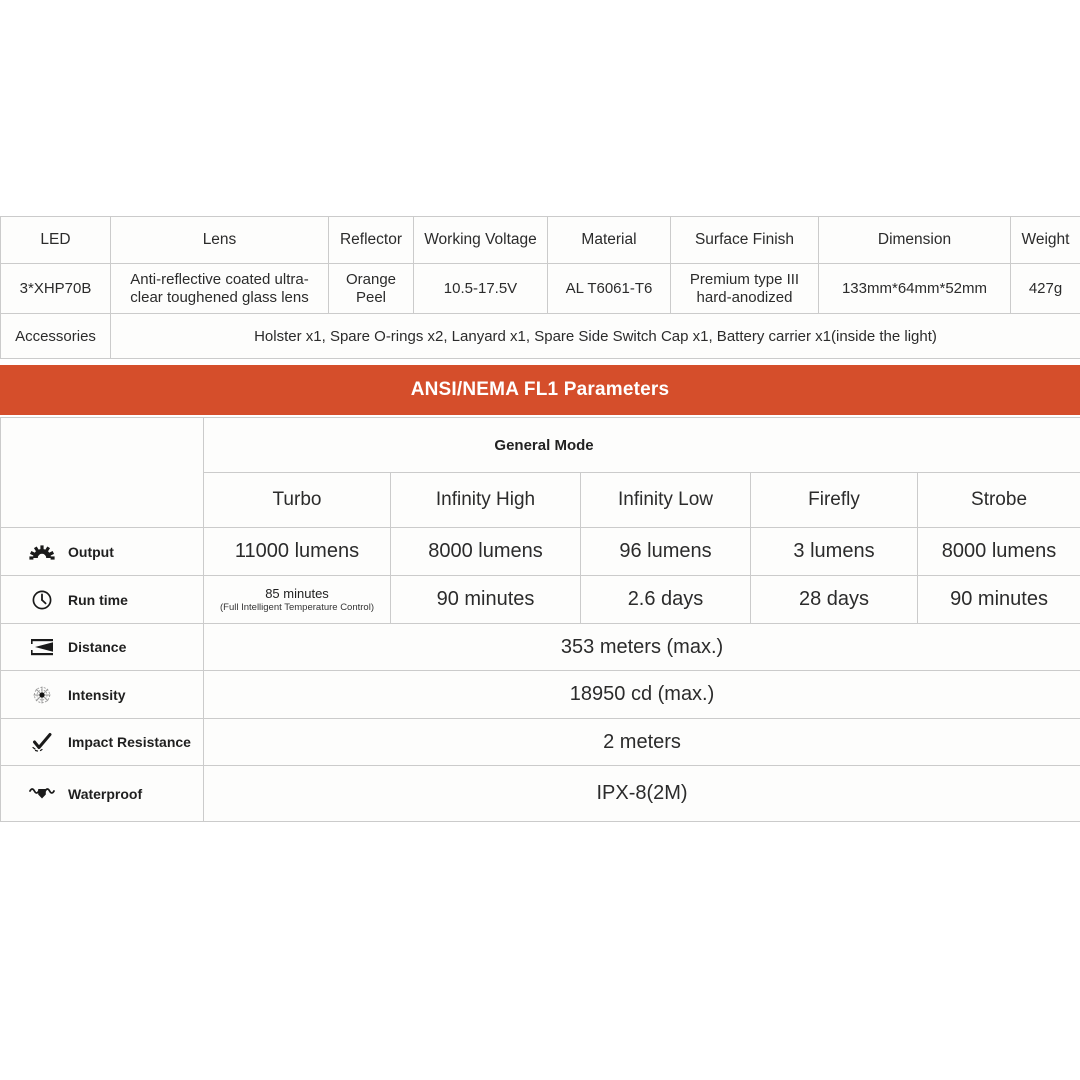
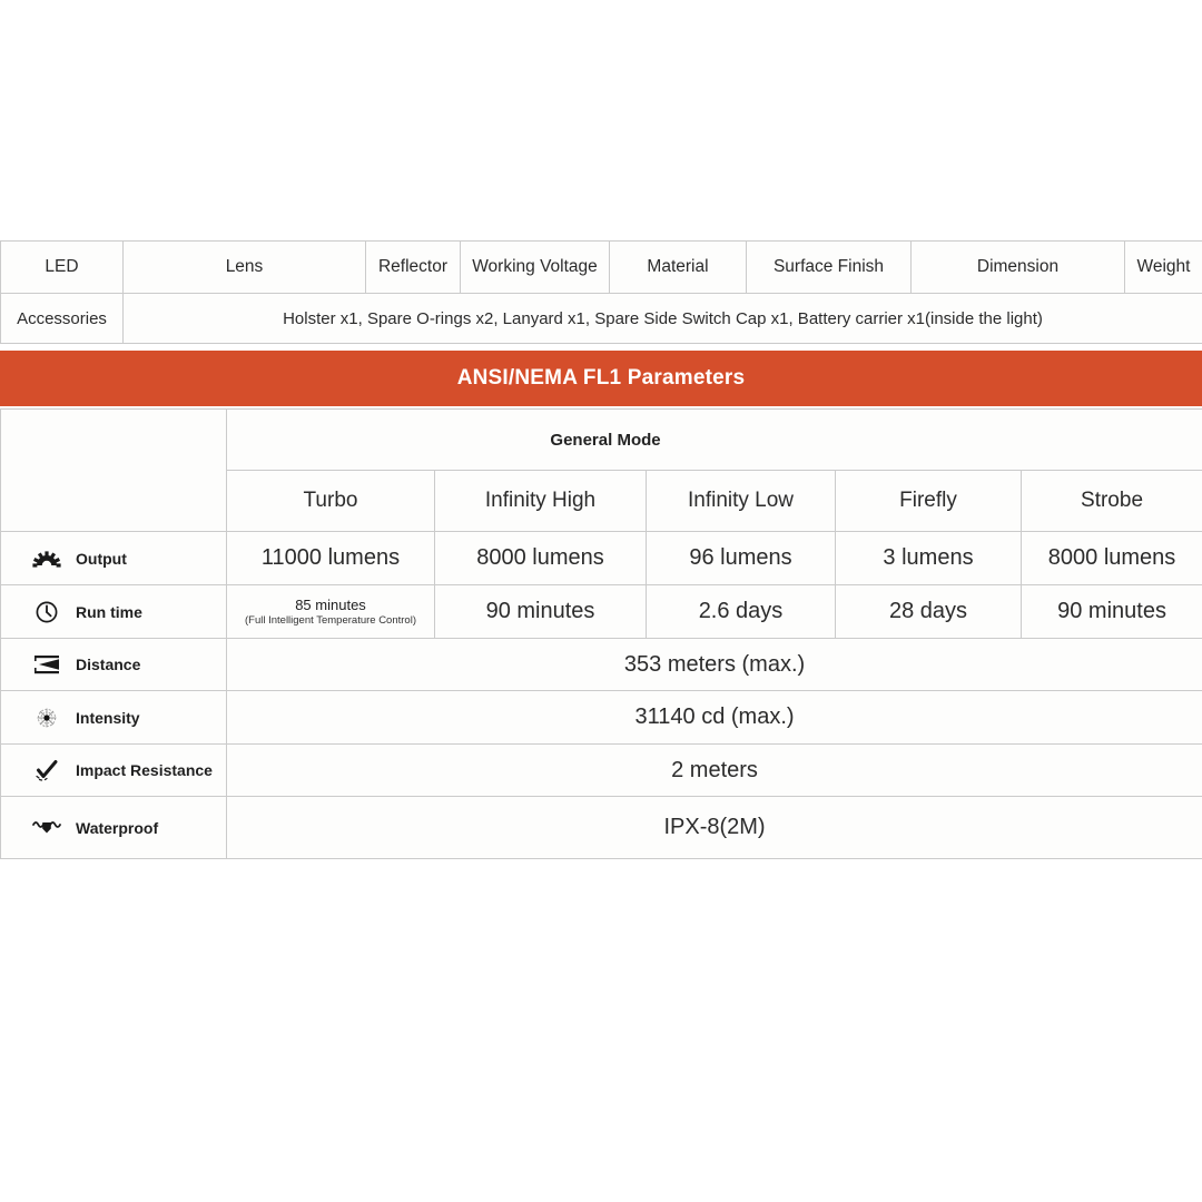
  LED	Lens	Reflector	Working Voltage	Material	Surface Finish	Dimension	Weight
- 3*XHP70B	Anti-reflective coated ultra-clear toughened glass lens	Orange Peel	10.5-17.5V	AL T6061-T6	Premium type III hard-anodized	133mm*64mm*52mm	427g
  Accessories	Holster x1, Spare O-rings x2, Lanyard x1, Spare Side Switch Cap x1, Battery carrier x1(inside the light)
  ANSI/NEMA FL1 Parameters
  	General Mode
  Turbo	Infinity High	Infinity Low	Firefly	Strobe
  Output	11000 lumens	8000 lumens	96 lumens	3 lumens	8000 lumens
  Run time	85 minutes (Full Intelligent Temperature Control)	90 minutes	2.6 days	28 days	90 minutes
  Distance	353 meters (max.)
- Intensity	18950 cd (max.)
+ Intensity	31140 cd (max.)
  Impact Resistance	2 meters
  Waterproof	IPX-8(2M)
